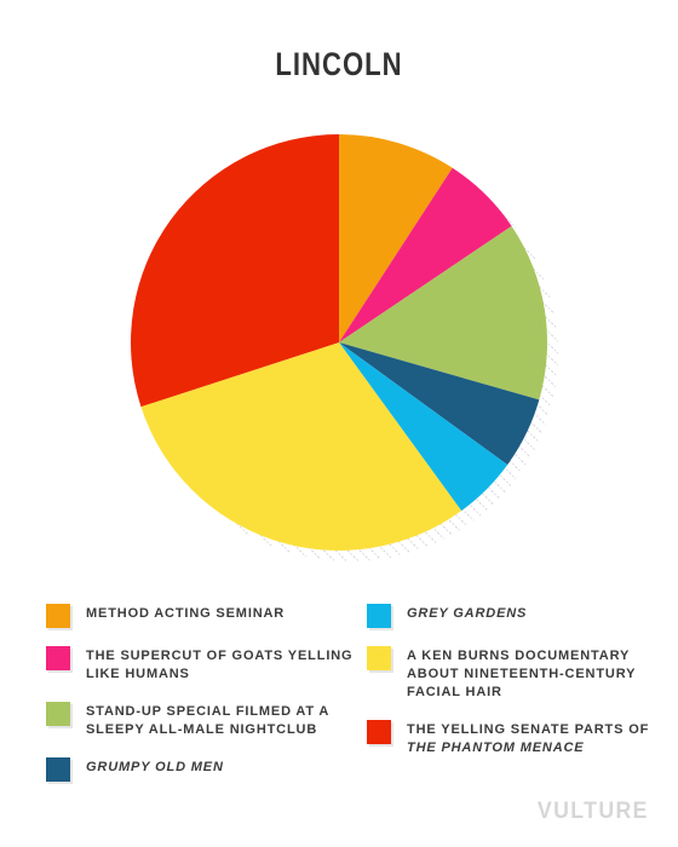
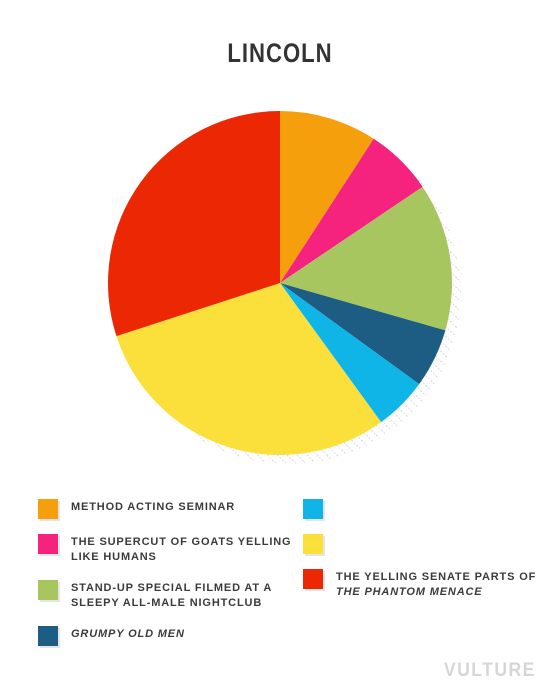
  LINCOLN
  METHOD ACTING SEMINAR
  THE SUPERCUT OF GOATS YELLING LIKE HUMANS
  STAND-UP SPECIAL FILMED AT A SLEEPY ALL-MALE NIGHTCLUB
  GRUMPY OLD MEN
- GREY GARDENS
- A KEN BURNS DOCUMENTARY ABOUT NINETEENTH-CENTURY FACIAL HAIR
  THE YELLING SENATE PARTS OF THE PHANTOM MENACE
  VULTURE
